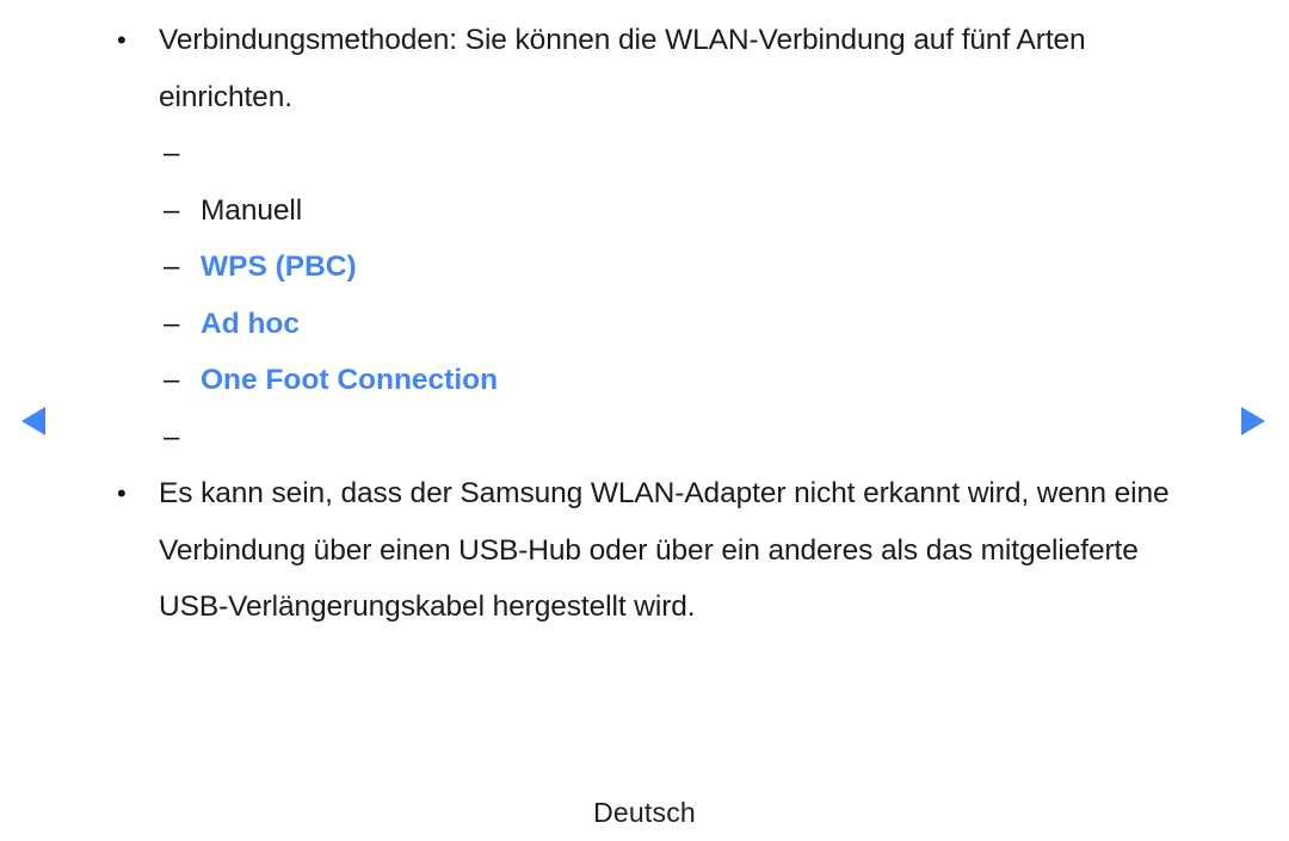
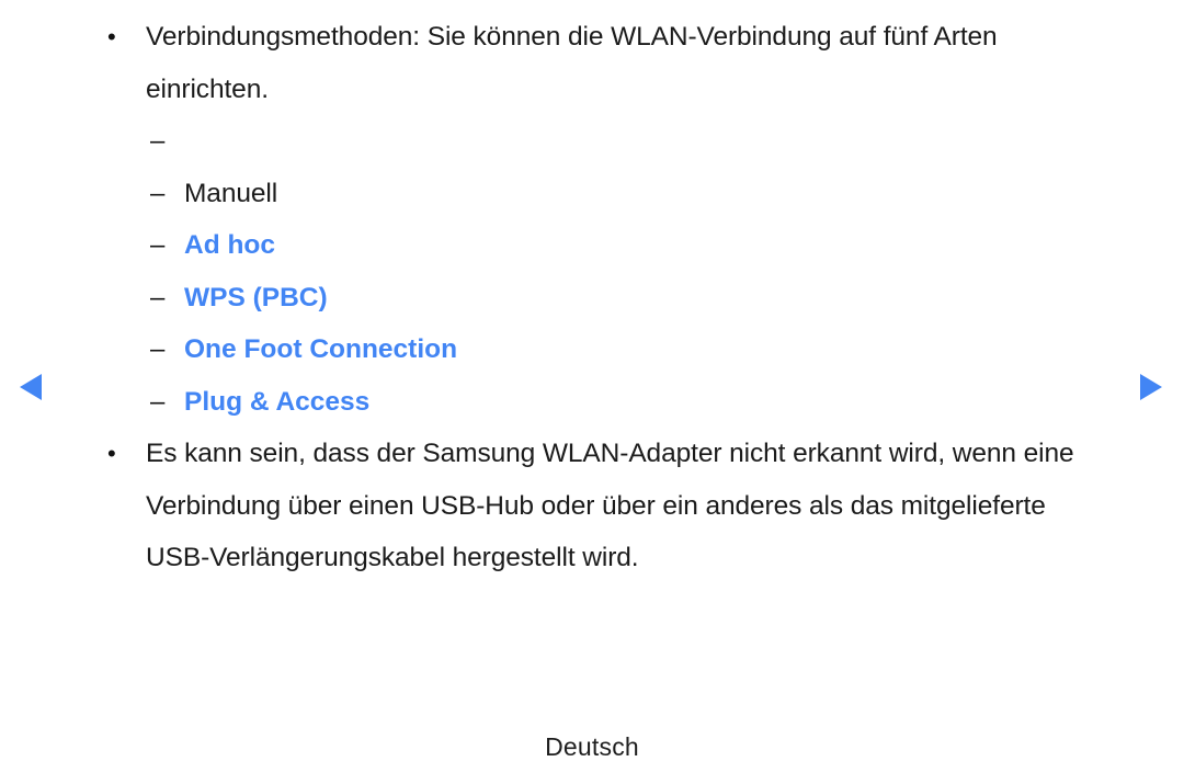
  •
  Verbindungsmethoden: Sie können die WLAN-Verbindung auf fünf Arten
  einrichten.
  –
  –
  Manuell
  –
- WPS (PBC)
+ Ad hoc
  –
- Ad hoc
+ WPS (PBC)
  –
  One Foot Connection
  –
+ Plug & Access
  •
  Es kann sein, dass der Samsung WLAN-Adapter nicht erkannt wird, wenn eine
  Verbindung über einen USB-Hub oder über ein anderes als das mitgelieferte
  USB-Verlängerungskabel hergestellt wird.
  Deutsch
